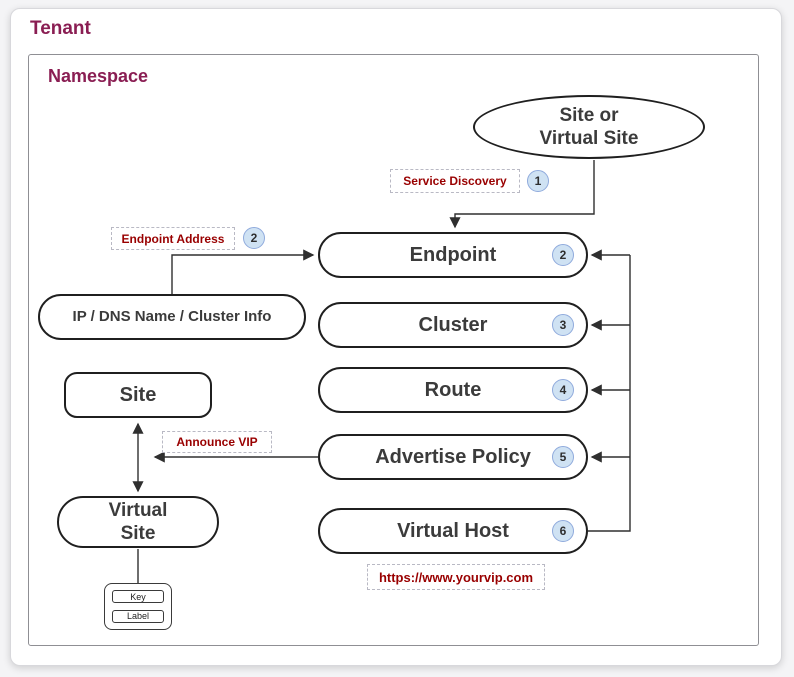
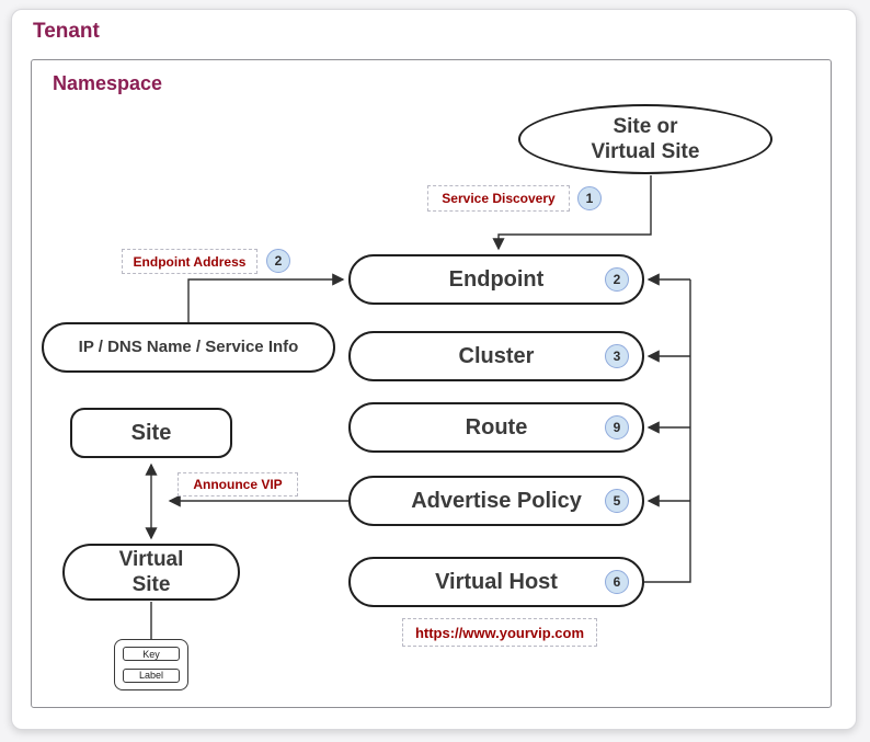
  Tenant
  Namespace
  Site or
  Virtual Site
  Service Discovery
  1
  Endpoint Address
  2
  Endpoint
  2
- IP / DNS Name / Cluster Info
+ IP / DNS Name / Service Info
  Cluster
  3
  Site
  Route
- 4
+ 9
  Announce VIP
  Advertise Policy
  5
  Virtual
  Site
  Virtual Host
  6
  https://www.yourvip.com
  Key
  Label
